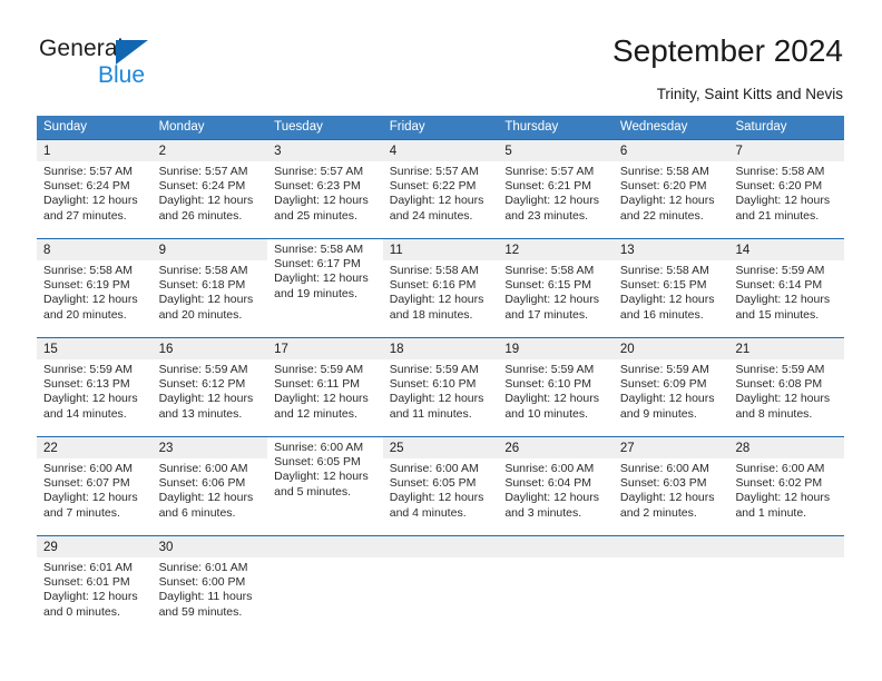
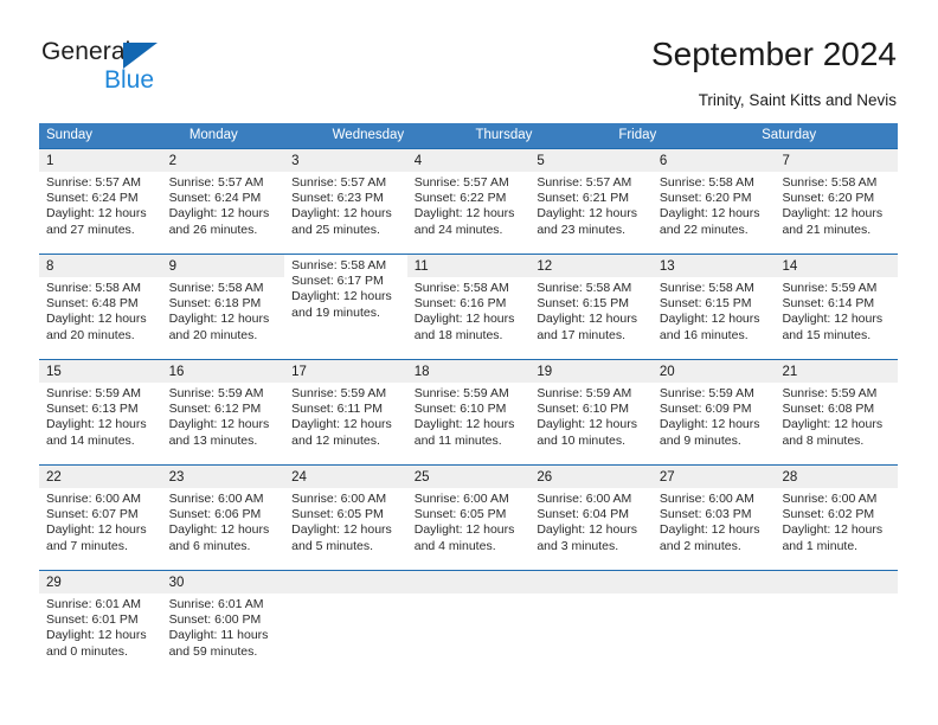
  General
  Blue
  September 2024
  Trinity, Saint Kitts and Nevis
  Sunday
  Monday
- Tuesday
- Friday
+ Wednesday
  Thursday
- Wednesday
+ Friday
  Saturday
  1
  Sunrise: 5:57 AM
  Sunset: 6:24 PM
  Daylight: 12 hours
  and 27 minutes.
  2
  Sunrise: 5:57 AM
  Sunset: 6:24 PM
  Daylight: 12 hours
  and 26 minutes.
  3
  Sunrise: 5:57 AM
  Sunset: 6:23 PM
  Daylight: 12 hours
  and 25 minutes.
  4
  Sunrise: 5:57 AM
  Sunset: 6:22 PM
  Daylight: 12 hours
  and 24 minutes.
  5
  Sunrise: 5:57 AM
  Sunset: 6:21 PM
  Daylight: 12 hours
  and 23 minutes.
  6
  Sunrise: 5:58 AM
  Sunset: 6:20 PM
  Daylight: 12 hours
  and 22 minutes.
  7
  Sunrise: 5:58 AM
  Sunset: 6:20 PM
  Daylight: 12 hours
  and 21 minutes.
  8
  Sunrise: 5:58 AM
- Sunset: 6:19 PM
+ Sunset: 6:48 PM
  Daylight: 12 hours
  and 20 minutes.
  9
  Sunrise: 5:58 AM
  Sunset: 6:18 PM
  Daylight: 12 hours
  and 20 minutes.
  Sunrise: 5:58 AM
  Sunset: 6:17 PM
  Daylight: 12 hours
  and 19 minutes.
  11
  Sunrise: 5:58 AM
  Sunset: 6:16 PM
  Daylight: 12 hours
  and 18 minutes.
  12
  Sunrise: 5:58 AM
  Sunset: 6:15 PM
  Daylight: 12 hours
  and 17 minutes.
  13
  Sunrise: 5:58 AM
  Sunset: 6:15 PM
  Daylight: 12 hours
  and 16 minutes.
  14
  Sunrise: 5:59 AM
  Sunset: 6:14 PM
  Daylight: 12 hours
  and 15 minutes.
  15
  Sunrise: 5:59 AM
  Sunset: 6:13 PM
  Daylight: 12 hours
  and 14 minutes.
  16
  Sunrise: 5:59 AM
  Sunset: 6:12 PM
  Daylight: 12 hours
  and 13 minutes.
  17
  Sunrise: 5:59 AM
  Sunset: 6:11 PM
  Daylight: 12 hours
  and 12 minutes.
  18
  Sunrise: 5:59 AM
  Sunset: 6:10 PM
  Daylight: 12 hours
  and 11 minutes.
  19
  Sunrise: 5:59 AM
  Sunset: 6:10 PM
  Daylight: 12 hours
  and 10 minutes.
  20
  Sunrise: 5:59 AM
  Sunset: 6:09 PM
  Daylight: 12 hours
  and 9 minutes.
  21
  Sunrise: 5:59 AM
  Sunset: 6:08 PM
  Daylight: 12 hours
  and 8 minutes.
  22
  Sunrise: 6:00 AM
  Sunset: 6:07 PM
  Daylight: 12 hours
  and 7 minutes.
  23
  Sunrise: 6:00 AM
  Sunset: 6:06 PM
  Daylight: 12 hours
  and 6 minutes.
+ 24
  Sunrise: 6:00 AM
  Sunset: 6:05 PM
  Daylight: 12 hours
  and 5 minutes.
  25
  Sunrise: 6:00 AM
  Sunset: 6:05 PM
  Daylight: 12 hours
  and 4 minutes.
  26
  Sunrise: 6:00 AM
  Sunset: 6:04 PM
  Daylight: 12 hours
  and 3 minutes.
  27
  Sunrise: 6:00 AM
  Sunset: 6:03 PM
  Daylight: 12 hours
  and 2 minutes.
  28
  Sunrise: 6:00 AM
  Sunset: 6:02 PM
  Daylight: 12 hours
  and 1 minute.
  29
  Sunrise: 6:01 AM
  Sunset: 6:01 PM
  Daylight: 12 hours
  and 0 minutes.
  30
  Sunrise: 6:01 AM
  Sunset: 6:00 PM
  Daylight: 11 hours
  and 59 minutes.
